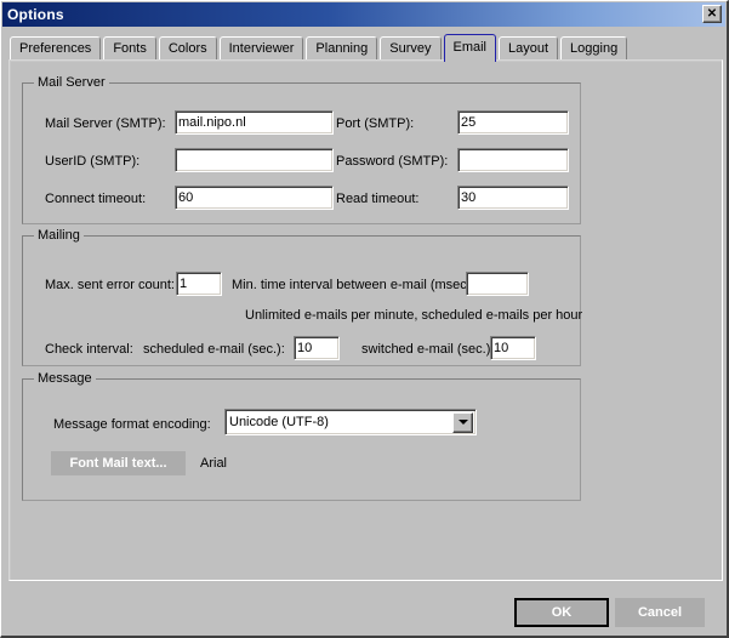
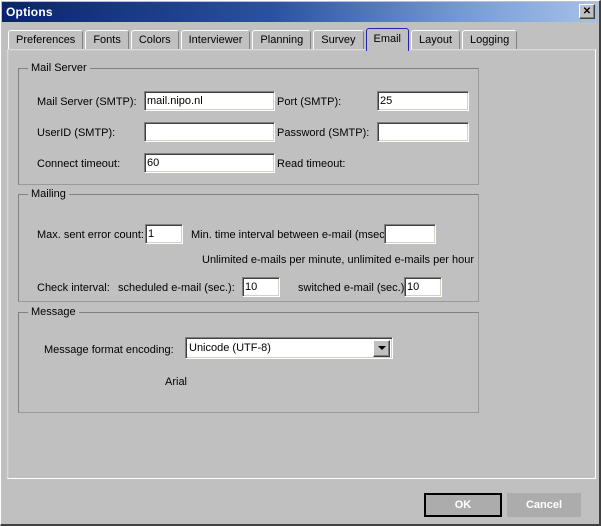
  Options
  ✕
  Preferences
  Fonts
  Colors
  Interviewer
  Planning
  Survey
  Email
  Layout
  Logging
  Mail Server
  Mail Server (SMTP):
  mail.nipo.nl
  Port (SMTP):
  25
  UserID (SMTP):
  Password (SMTP):
  Connect timeout:
  60
  Read timeout:
- 30
  Mailing
  Max. sent error count:
  1
  Min. time interval between e-mail (msec
- Unlimited e-mails per minute, scheduled e-mails per hour
+ Unlimited e-mails per minute, unlimited e-mails per hour
  Check interval:
  scheduled e-mail (sec.):
  10
  switched e-mail (sec.)
  10
  Message
  Message format encoding:
  Unicode (UTF-8)
- Font Mail text...
  Arial
  OK
  Cancel
